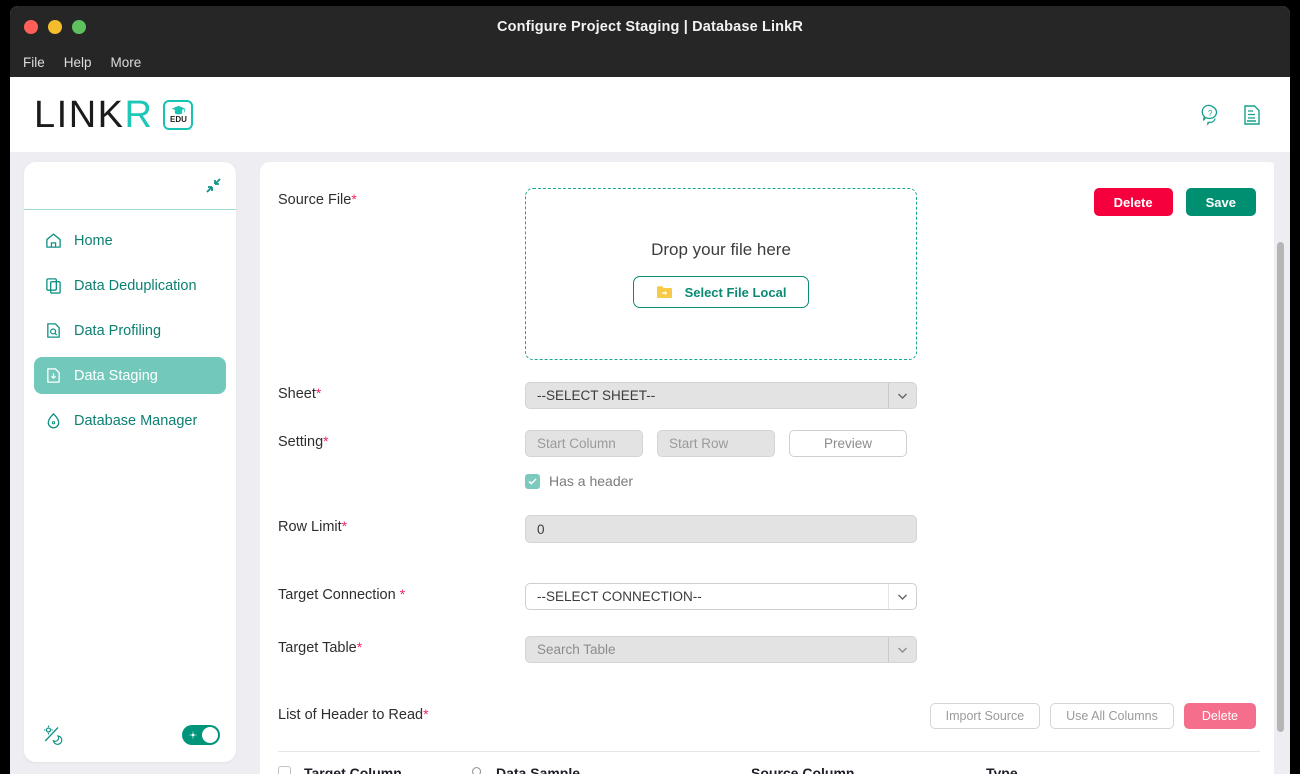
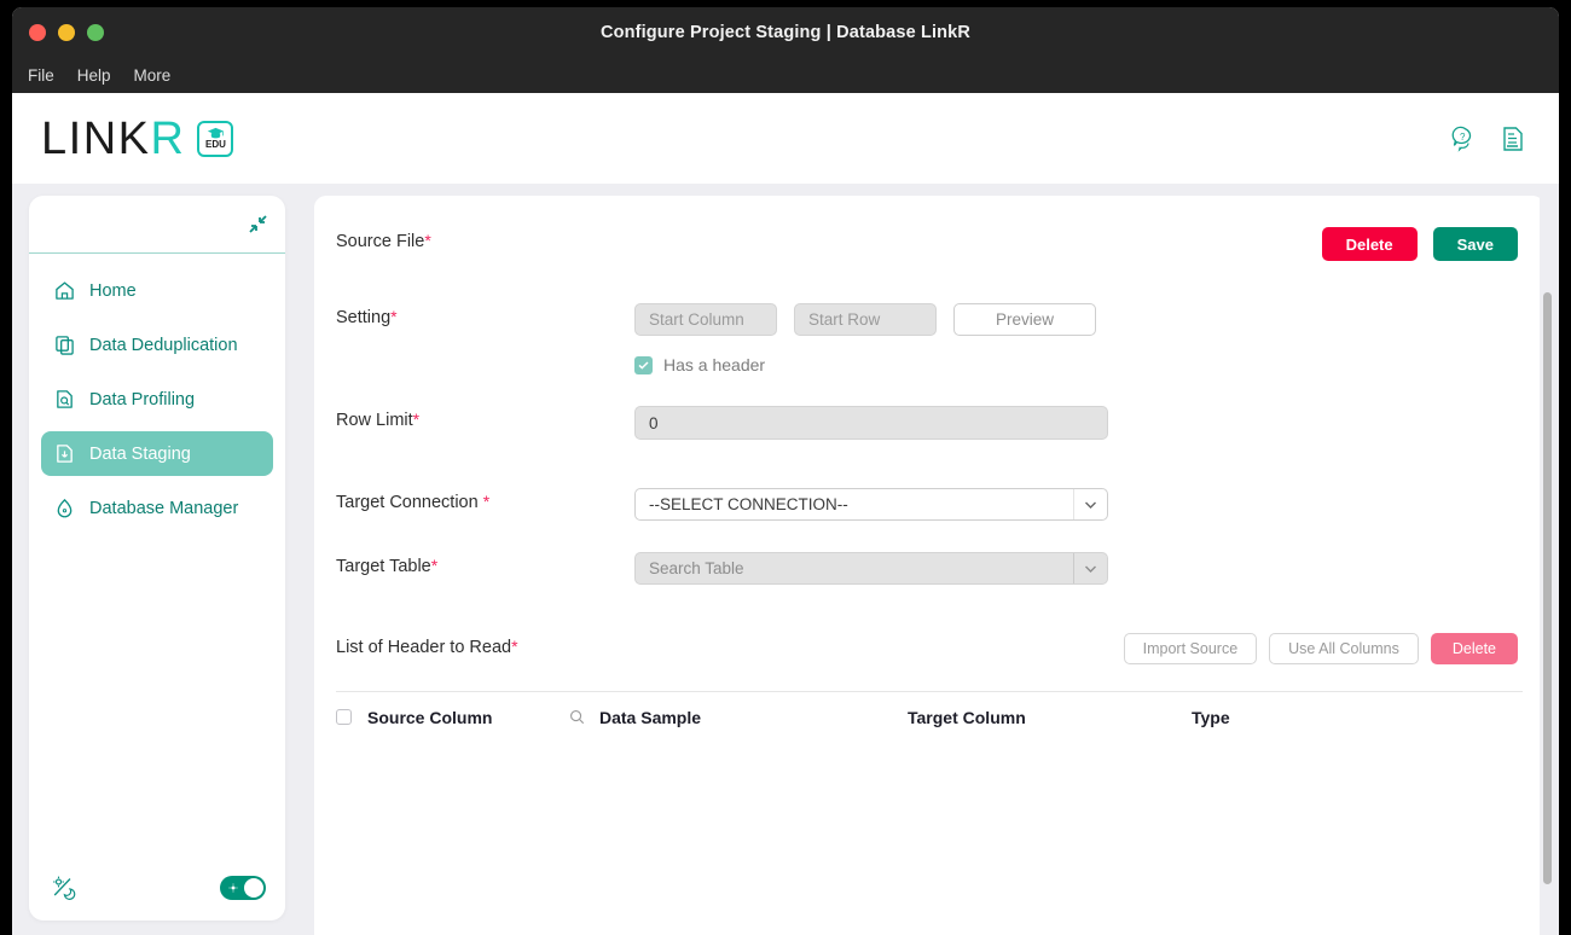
  Configure Project Staging | Database LinkR
  File
  Help
  More
  LINKR
  EDU
  ?
  Home
  Data Deduplication
  Data Profiling
  Data Staging
  Database Manager
  Delete
  Save
  Source File*
- Drop your file here
- Select File Local
- Sheet*
- --SELECT SHEET--
  Setting*
  Start Column
  Start Row
  Preview
  Has a header
  Row Limit*
  0
  Target Connection *
  --SELECT CONNECTION--
  Target Table*
  Search Table
  List of Header to Read*
  Import Source
  Use All Columns
  Delete
- Target Column
+ Source Column
  Data Sample
- Source Column
+ Target Column
  Type
